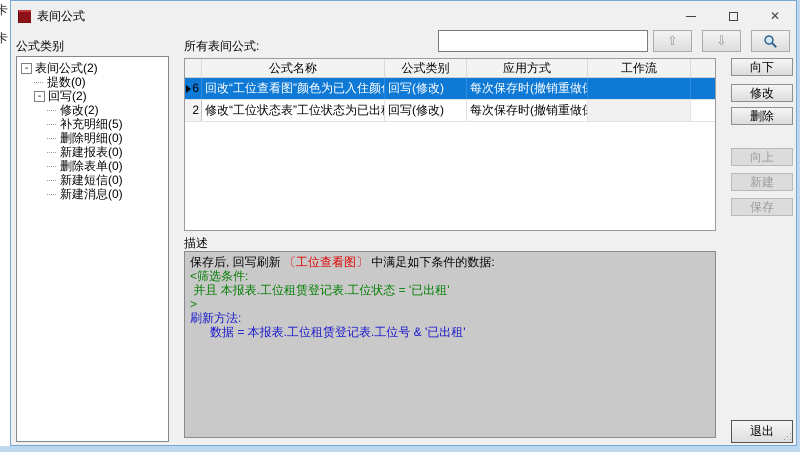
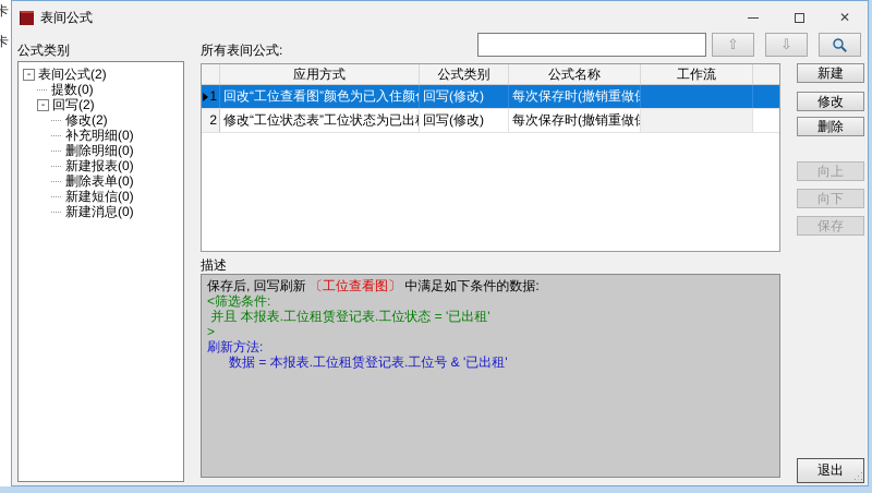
  卡
  卡
  表间公式
  ✕
  公式类别
  所有表间公式:
  ⇧
  ⇩
  -
  表间公式(2)
  提数(0)
  -
  回写(2)
  修改(2)
- 补充明细(5)
+ 补充明细(0)
  删除明细(0)
  新建报表(0)
  删除表单(0)
  新建短信(0)
  新建消息(0)
- 公式名称
+ 应用方式
  公式类别
- 应用方式
+ 公式名称
  工作流
- 6
+ 1
  回改“工位查看图”颜色为已入住颜
  回写(修改)
  每次保存时(撤销重做
  2
  修改“工位状态表”工位状态为已出
  回写(修改)
  每次保存时(撤销重做
  描述
  保存后, 回写刷新 〔工位查看图〕 中满足如下条件的数据:
  <筛选条件:
  并且 本报表.工位租赁登记表.工位状态 = '已出租'
  >
  刷新方法:
  数据 = 本报表.工位租赁登记表.工位号 & '已出租'
- 向下
+ 新建
  修改
  删除
  向上
- 新建
+ 向下
  保存
  退出
